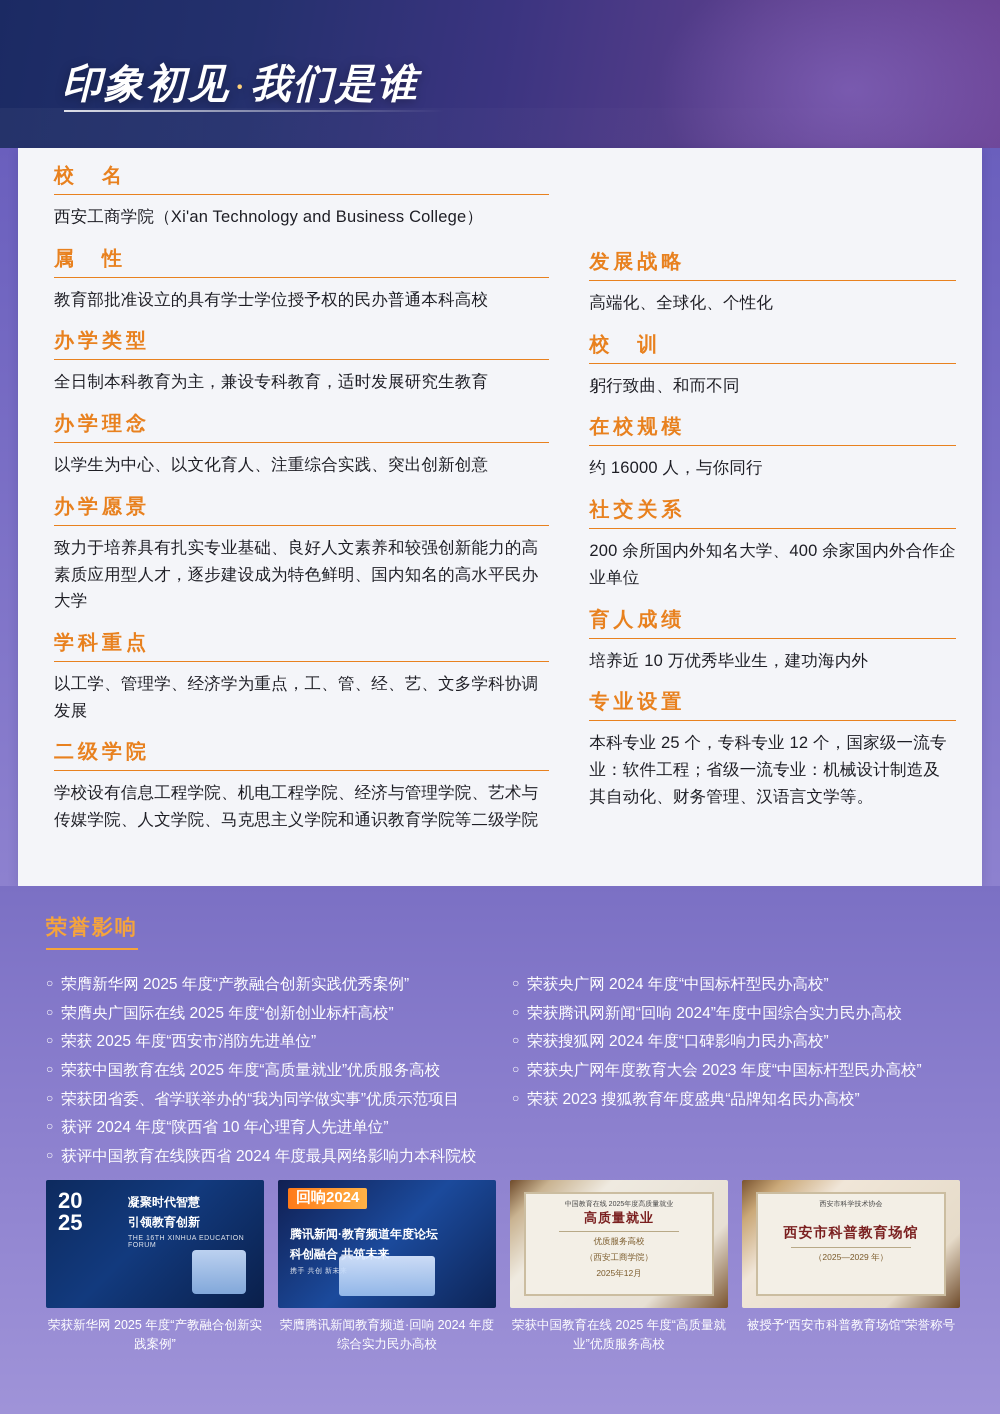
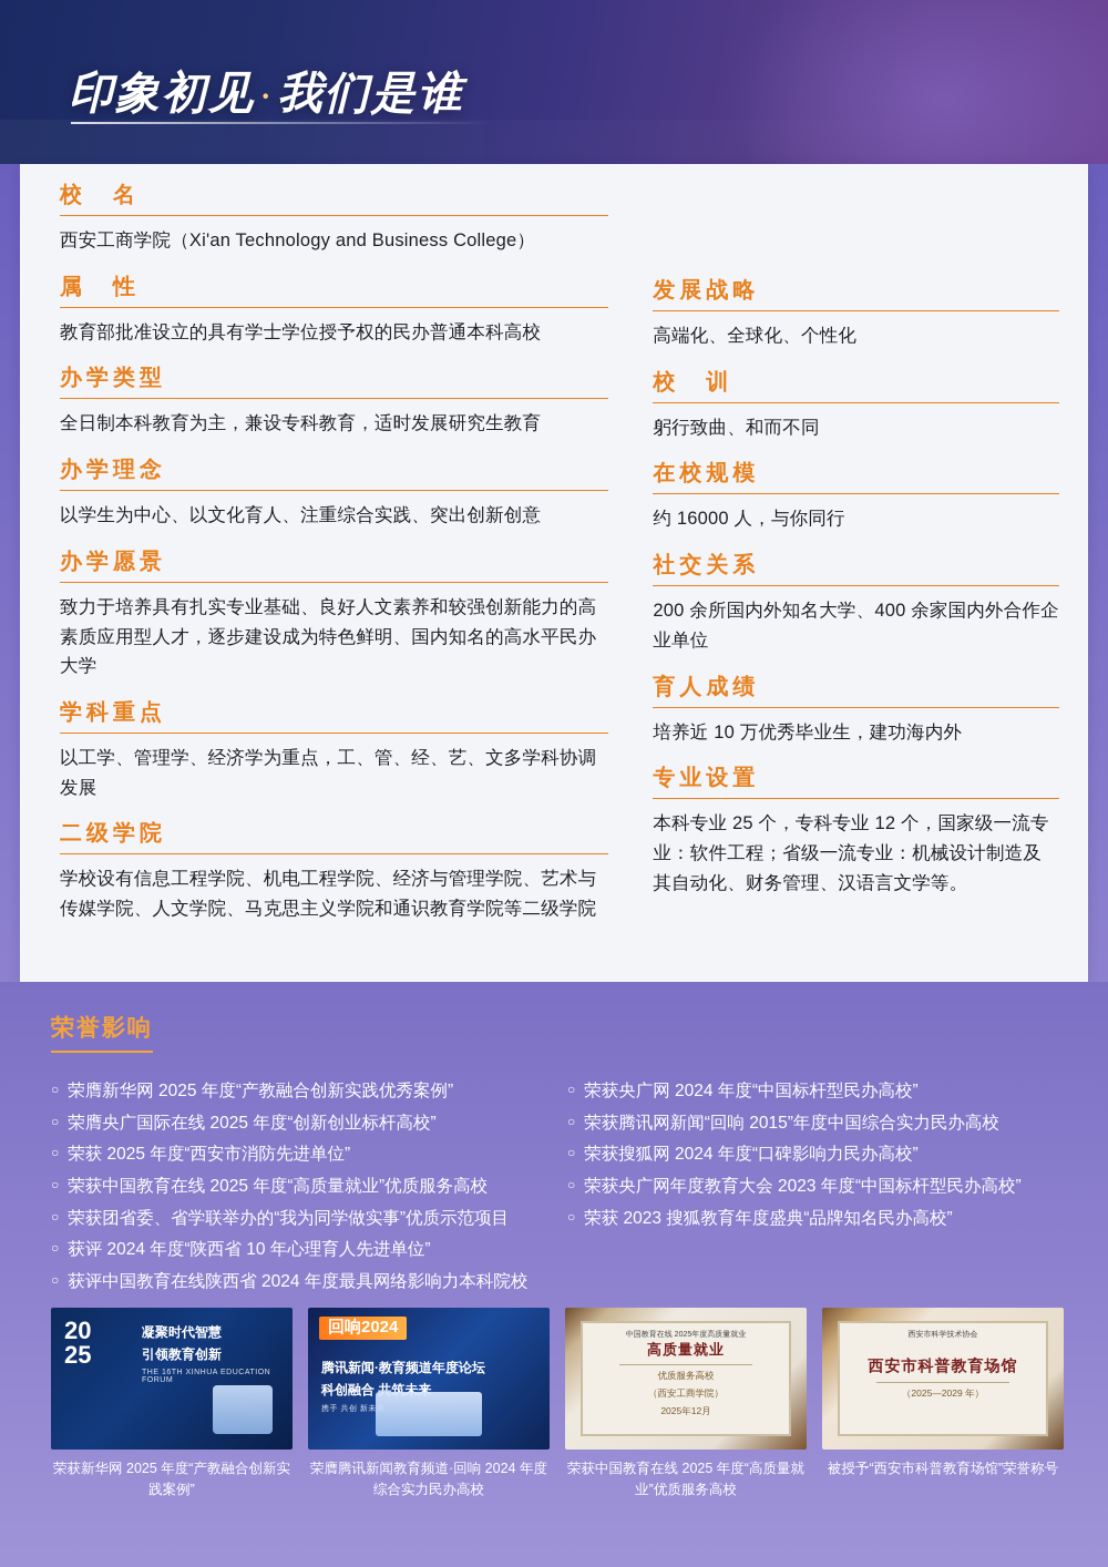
  印象初见 · 我们是谁
  校 名
  西安工商学院（Xi'an Technology and Business College）
  属 性
  教育部批准设立的具有学士学位授予权的民办普通本科高校
  办学类型
  全日制本科教育为主，兼设专科教育，适时发展研究生教育
  办学理念
  以学生为中心、以文化育人、注重综合实践、突出创新创意
  办学愿景
  致力于培养具有扎实专业基础、良好人文素养和较强创新能力的高素质应用型人才，逐步建设成为特色鲜明、国内知名的高水平民办大学
  学科重点
  以工学、管理学、经济学为重点，工、管、经、艺、文多学科协调发展
  二级学院
  学校设有信息工程学院、机电工程学院、经济与管理学院、艺术与传媒学院、人文学院、马克思主义学院和通识教育学院等二级学院
  发展战略
  高端化、全球化、个性化
  校 训
  躬行致曲、和而不同
  在校规模
  约 16000 人，与你同行
  社交关系
  200 余所国内外知名大学、400 余家国内外合作企业单位
  育人成绩
  培养近 10 万优秀毕业生，建功海内外
  专业设置
  本科专业 25 个，专科专业 12 个，国家级一流专业：软件工程；省级一流专业：机械设计制造及其自动化、财务管理、汉语言文学等。
  荣誉影响
  ○
  荣膺新华网 2025 年度“产教融合创新实践优秀案例”
  ○
  荣膺央广国际在线 2025 年度“创新创业标杆高校”
  ○
  荣获 2025 年度“西安市消防先进单位”
  ○
  荣获中国教育在线 2025 年度“高质量就业”优质服务高校
  ○
  荣获团省委、省学联举办的“我为同学做实事”优质示范项目
  ○
  获评 2024 年度“陕西省 10 年心理育人先进单位”
  ○
  获评中国教育在线陕西省 2024 年度最具网络影响力本科院校
  ○
  荣获央广网 2024 年度“中国标杆型民办高校”
  ○
- 荣获腾讯网新闻“回响 2024”年度中国综合实力民办高校
+ 荣获腾讯网新闻“回响 2015”年度中国综合实力民办高校
  ○
  荣获搜狐网 2024 年度“口碑影响力民办高校”
  ○
  荣获央广网年度教育大会 2023 年度“中国标杆型民办高校”
  ○
  荣获 2023 搜狐教育年度盛典“品牌知名民办高校”
  20
  25
  凝聚时代智慧
  引领教育创新
  荣获新华网 2025 年度“产教融合创新实践案例”
  回响2024
  腾讯新闻·教育频道年度论坛
  科创融合 共筑未来
  荣膺腾讯新闻教育频道·回响 2024 年度综合实力民办高校
  高质量就业
  优质服务高校
  （西安工商学院）
  2025年12月
  荣获中国教育在线 2025 年度“高质量就业”优质服务高校
  西安市科普教育场馆
  （2025—2029 年）
  被授予“西安市科普教育场馆”荣誉称号
